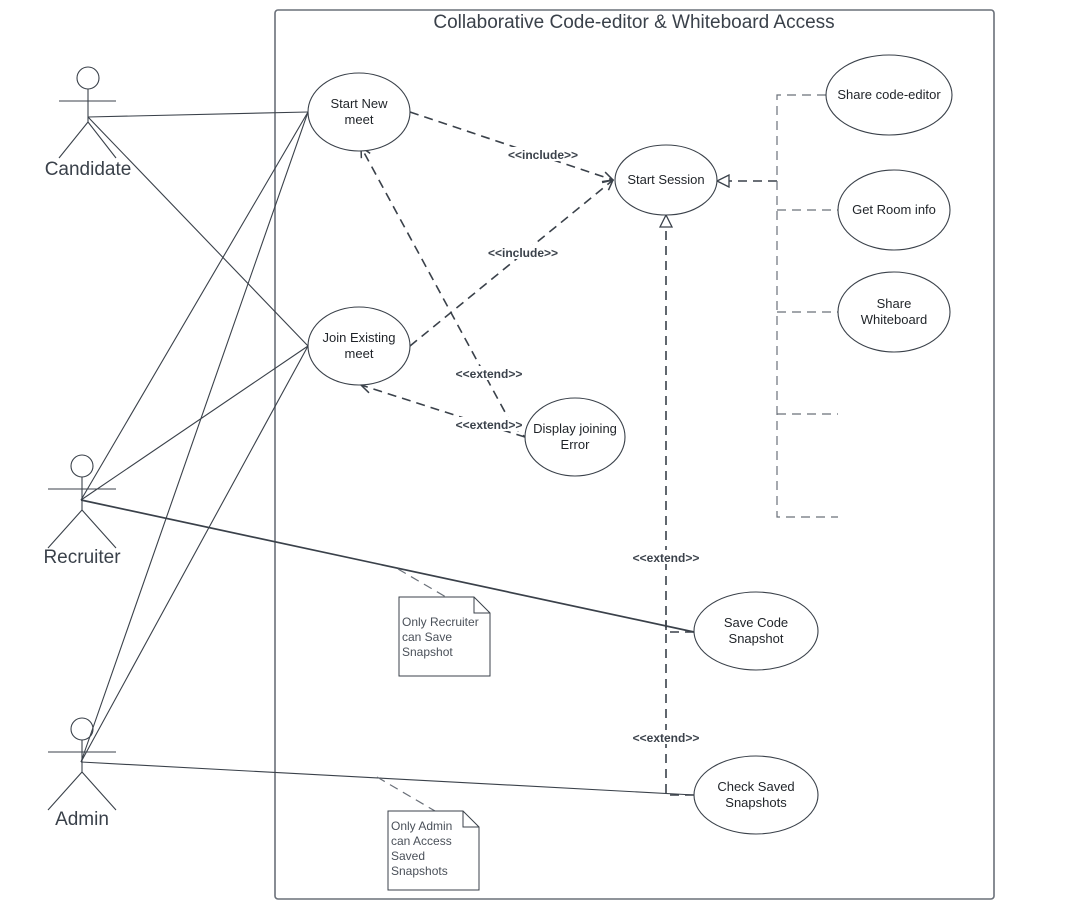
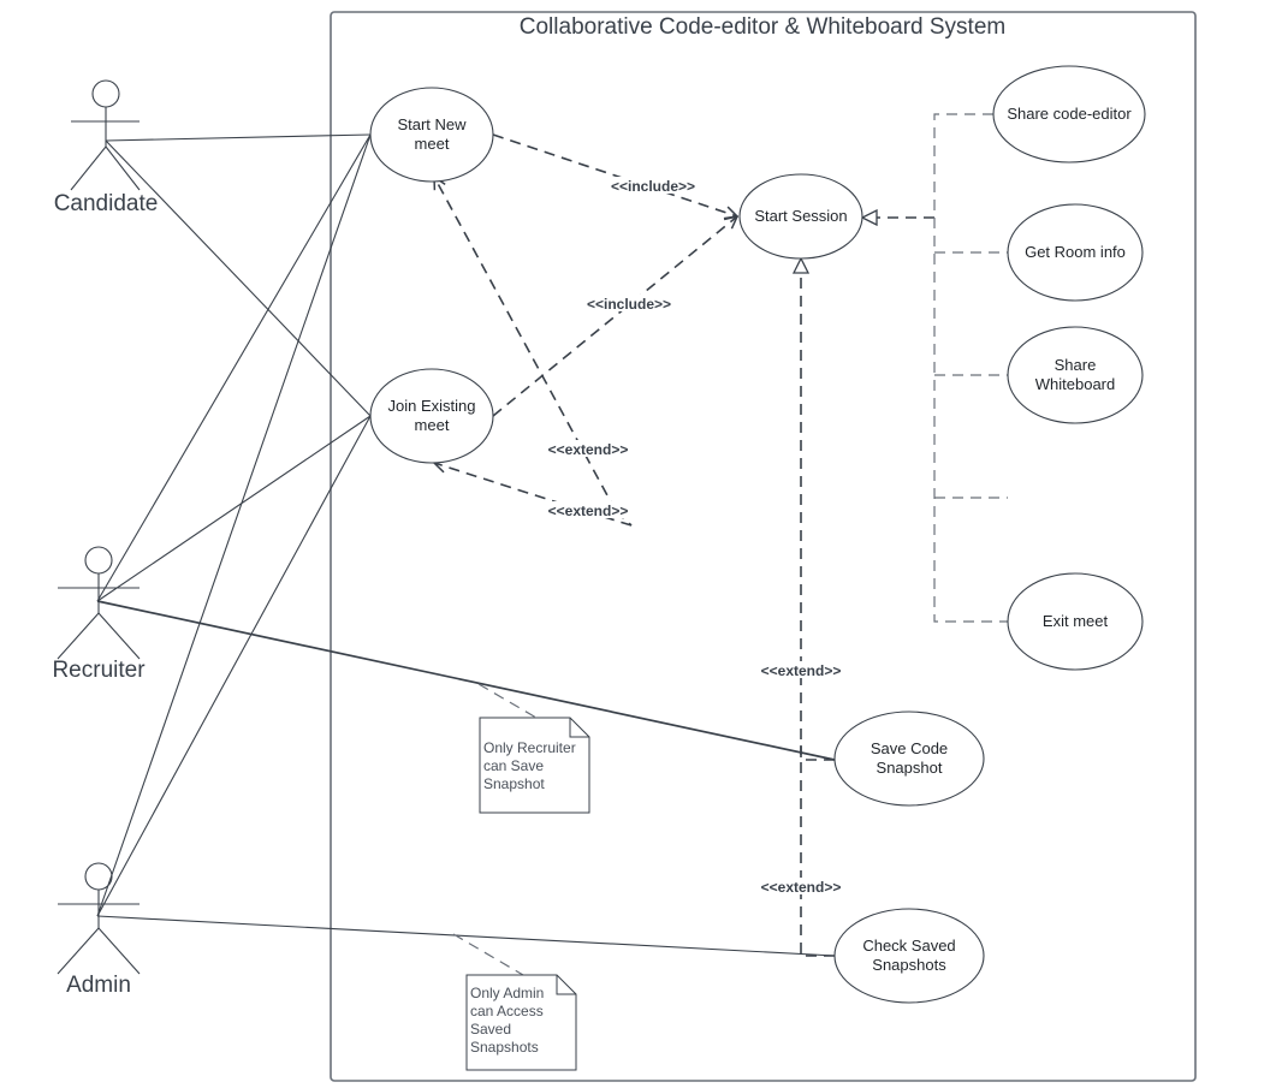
- Collaborative Code-editor & Whiteboard Access
+ Collaborative Code-editor & Whiteboard System
  <<include>>
  <<include>>
  <<extend>>
  <<extend>>
  <<extend>>
  <<extend>>
  Start New
  meet
  Join Existing
  meet
- Display joining
- Error
  Start Session
  Share code-editor
  Get Room info
  Share
  Whiteboard
+ Exit meet
  Save Code
  Snapshot
  Check Saved
  Snapshots
  Candidate
  Recruiter
  Admin
  Only Recruiter
  can Save
  Snapshot
  Only Admin
  can Access
  Saved
  Snapshots
